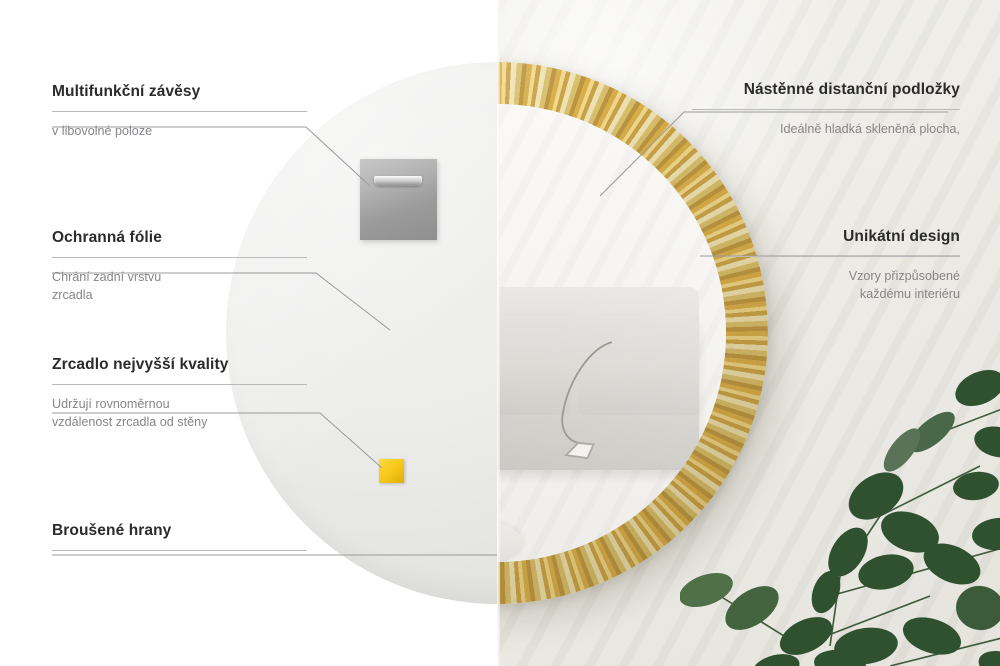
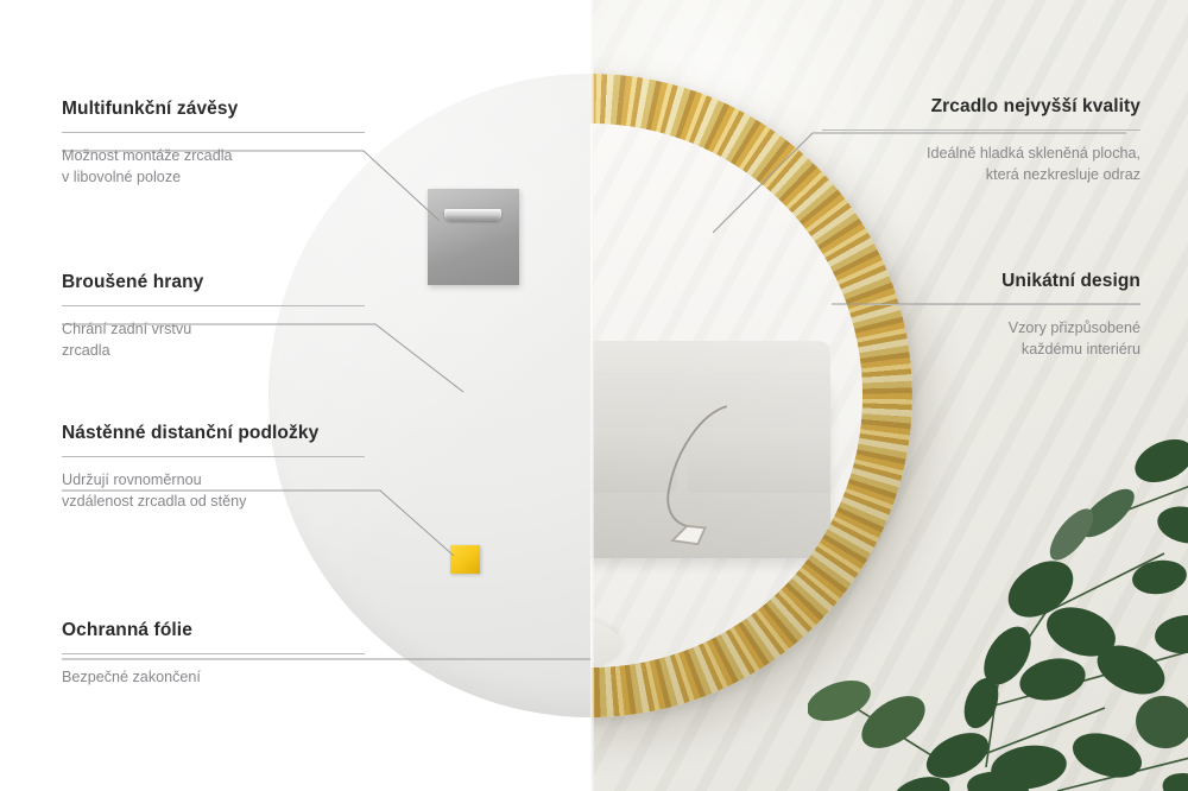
  Multifunkční závěsy
+ Možnost montáže zrcadla
  v libovolné poloze
- Ochranná fólie
+ Broušené hrany
  Chrání zadní vrstvu
  zrcadla
- Zrcadlo nejvyšší kvality
+ Nástěnné distanční podložky
  Udržují rovnoměrnou
  vzdálenost zrcadla od stěny
- Broušené hrany
+ Ochranná fólie
+ Bezpečné zakončení
- Nástěnné distanční podložky
+ Zrcadlo nejvyšší kvality
  Ideálně hladká skleněná plocha,
+ která nezkresluje odraz
  Unikátní design
  Vzory přizpůsobené
  každému interiéru
